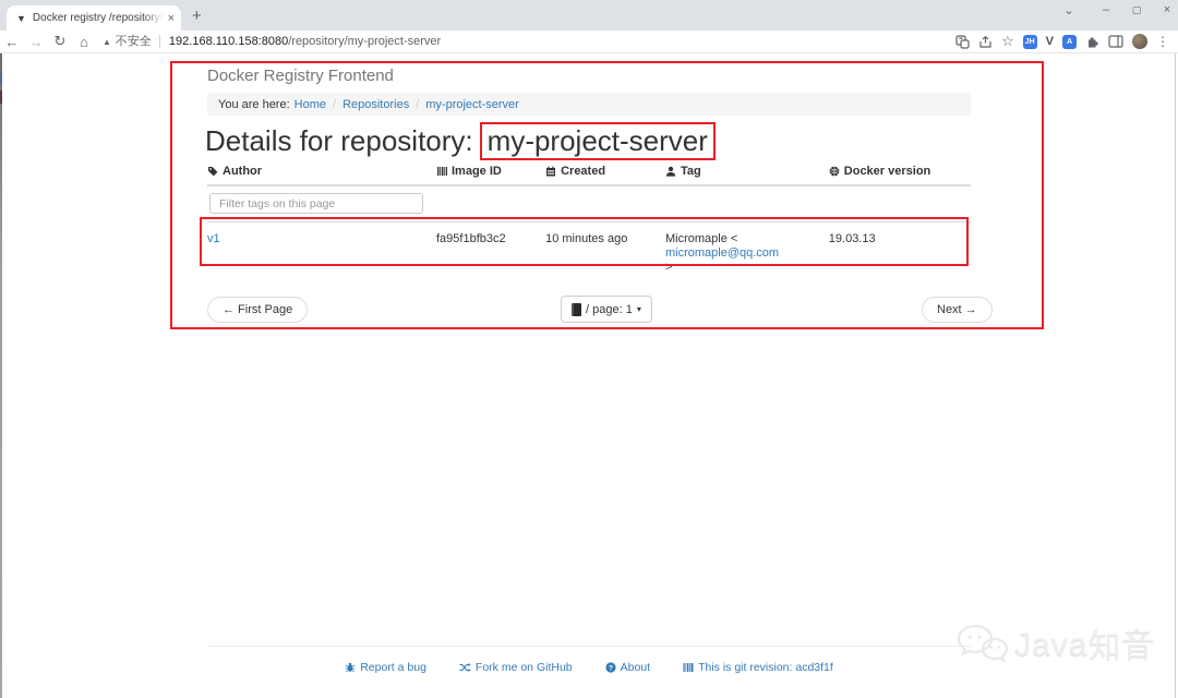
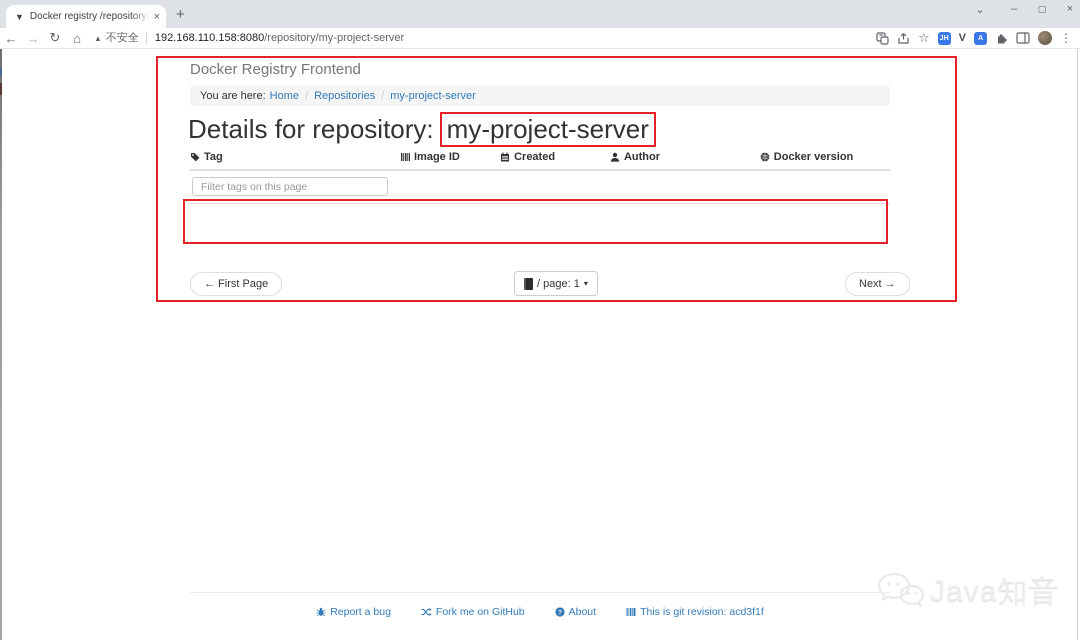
  ▼
  Docker registry /repository/
  ×
  +
  ⌄
  –
  ▢
  ×
  ←
  →
  ↻
  ⌂
  ▲
  不安全
  192.168.110.158:8080
  /repository/my-project-server
  ☆
  V
  ⋮
  Docker Registry Frontend
  You are here:
  Home
  /
  Repositories
  /
  my-project-server
  Details for repository:
  my-project-server
- Author
+ Tag
  Image ID
  Created
- Tag
+ Author
  Docker version
  Filter tags on this page
- v1
- fa95f1bfb3c2
- 10 minutes ago
- Micromaple <
- micromaple@qq.com
- >
- 19.03.13
  ← First Page
  / page: 1
  ▾
  Next →
  Report a bug
  Fork me on GitHub
  About
  This is git revision: acd3f1f
  Java知音
